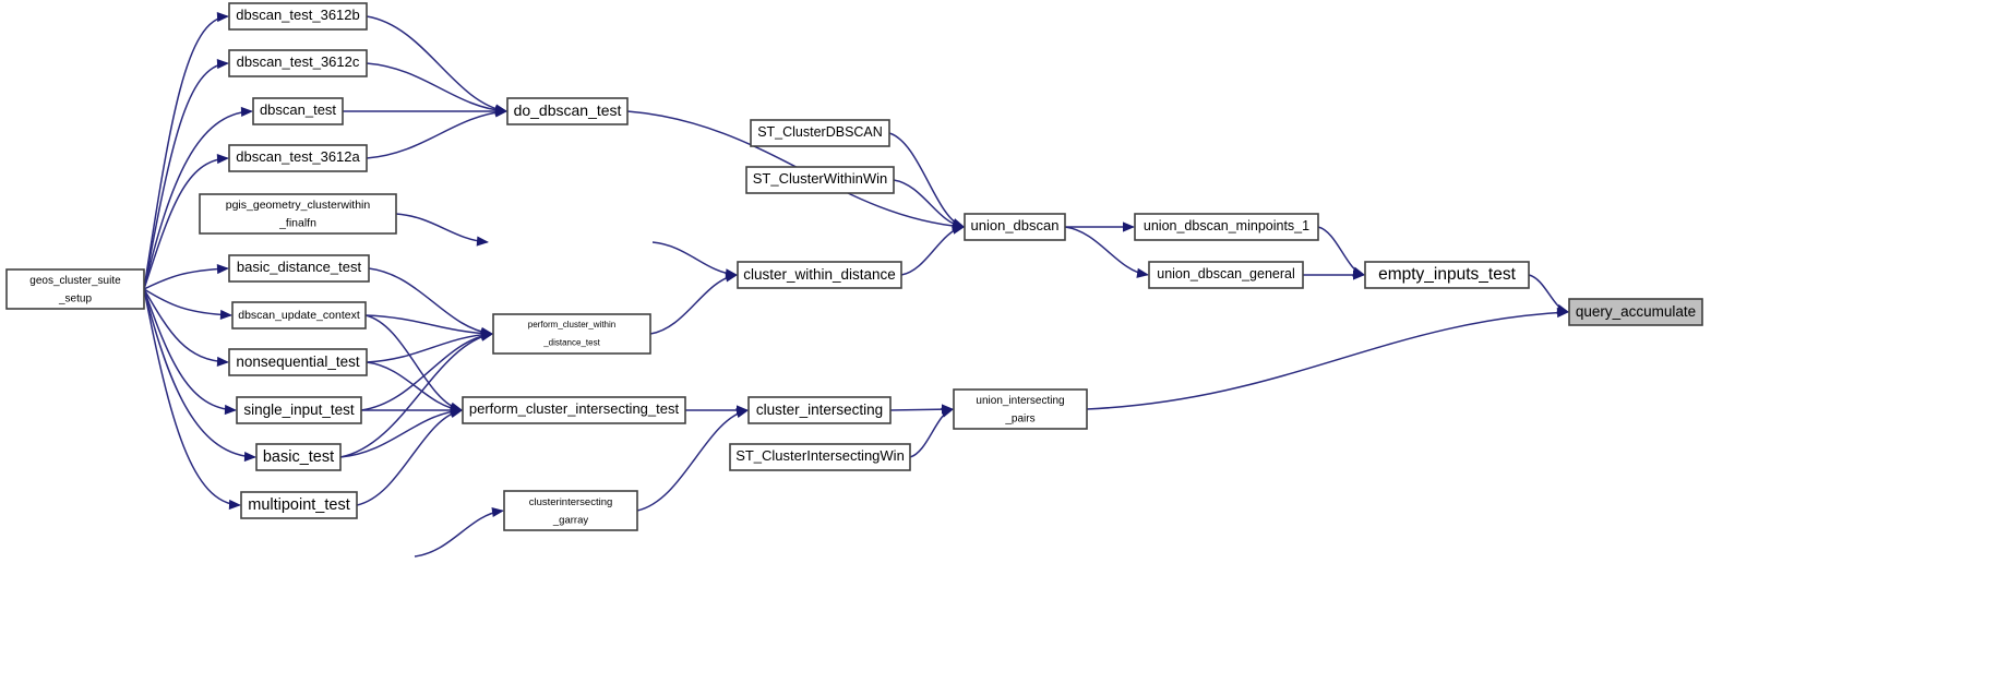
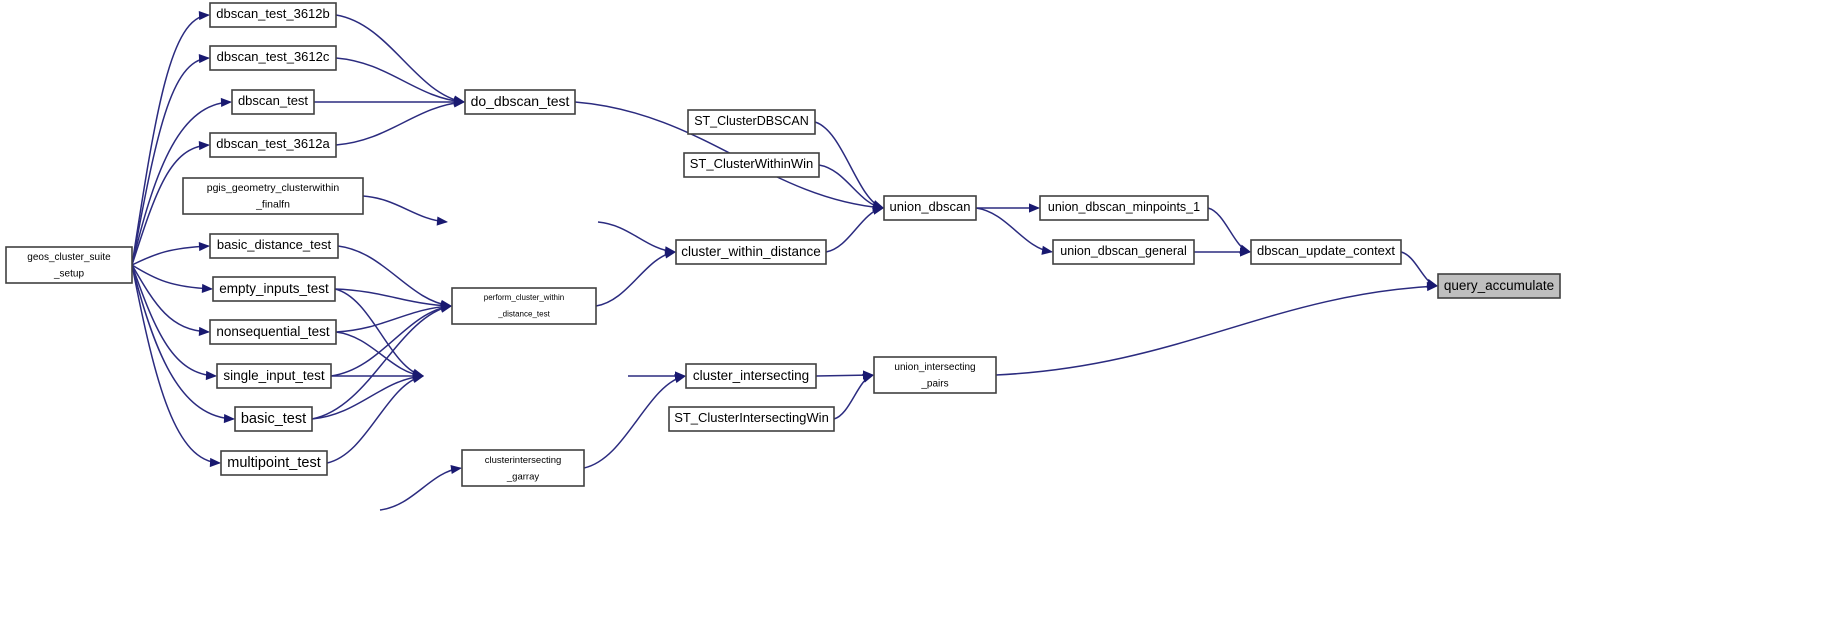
  geos_cluster_suite _setup
  dbscan_test_3612b
  dbscan_test_3612c
  dbscan_test
  dbscan_test_3612a
  pgis_geometry_clusterwithin _finalfn
  basic_distance_test
- dbscan_update_context
+ empty_inputs_test
  nonsequential_test
  single_input_test
  basic_test
  multipoint_test
  do_dbscan_test
  perform_cluster_within _distance_test
- perform_cluster_intersecting_test
  clusterintersecting _garray
  ST_ClusterDBSCAN
  ST_ClusterWithinWin
  cluster_within_distance
  cluster_intersecting
  ST_ClusterIntersectingWin
  union_dbscan
  union_intersecting _pairs
  union_dbscan_minpoints_1
  union_dbscan_general
- empty_inputs_test
+ dbscan_update_context
  query_accumulate
